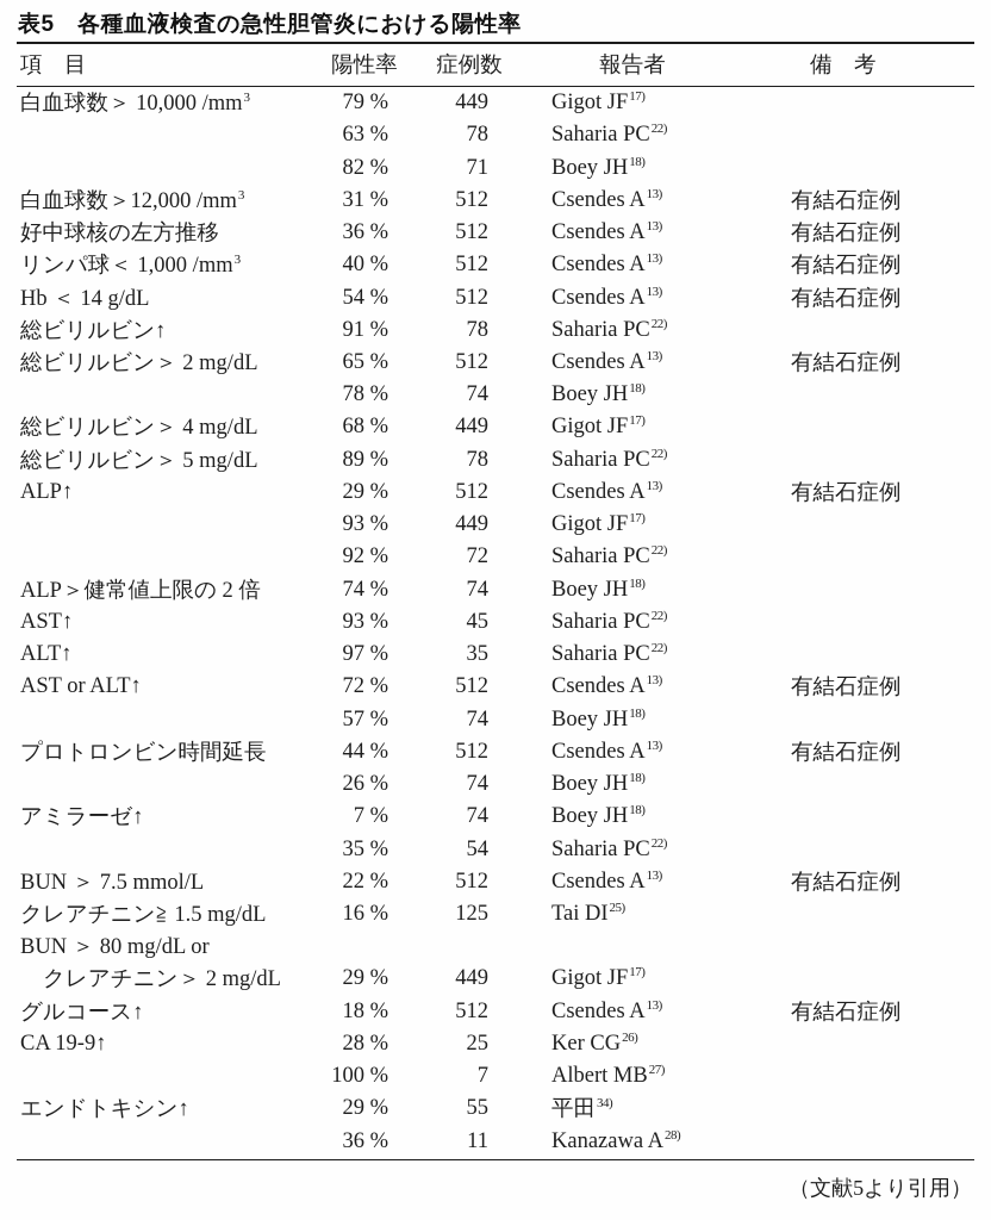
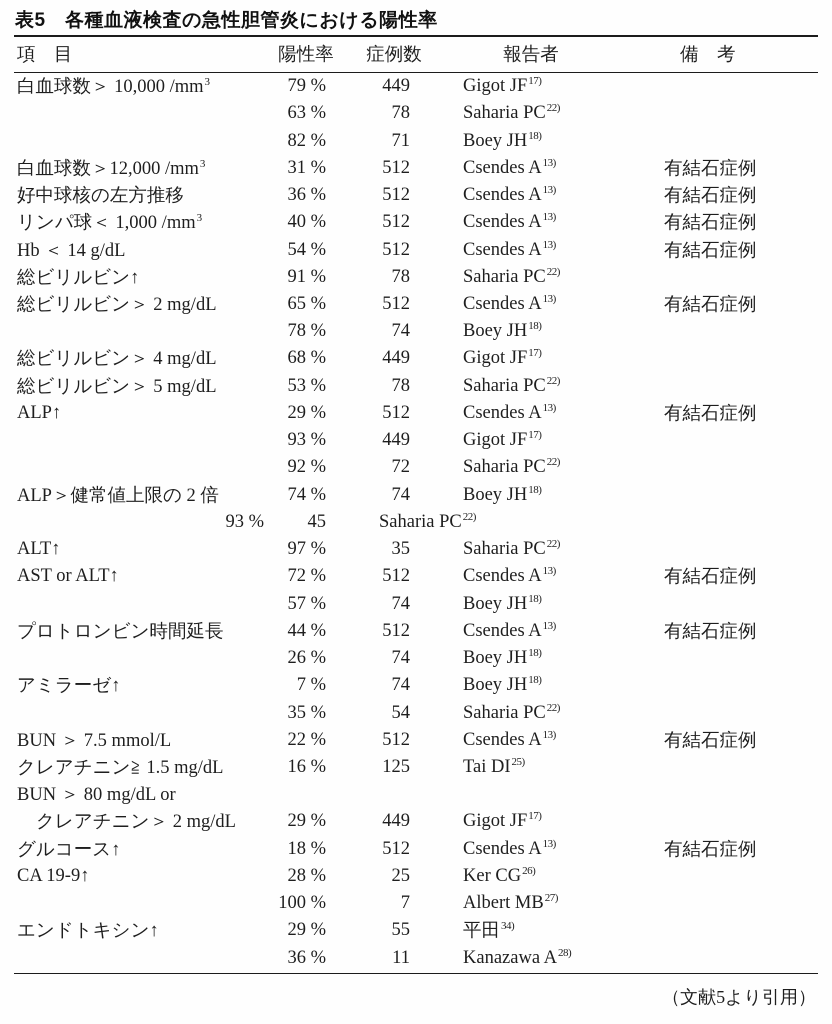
  表5 各種血液検査の急性胆管炎における陽性率
  項 目
  陽性率
  症例数
  報告者
  備 考
  白血球数＞ 10,000 /mm3
  79 %
  449
  Gigot JF17)
  63 %
  78
  Saharia PC22)
  82 %
  71
  Boey JH18)
  白血球数＞12,000 /mm3
  31 %
  512
  Csendes A13)
  有結石症例
  好中球核の左方推移
  36 %
  512
  Csendes A13)
  有結石症例
  リンパ球＜ 1,000 /mm3
  40 %
  512
  Csendes A13)
  有結石症例
  Hb ＜ 14 g/dL
  54 %
  512
  Csendes A13)
  有結石症例
  総ビリルビン↑
  91 %
  78
  Saharia PC22)
  総ビリルビン＞ 2 mg/dL
  65 %
  512
  Csendes A13)
  有結石症例
  78 %
  74
  Boey JH18)
  総ビリルビン＞ 4 mg/dL
  68 %
  449
  Gigot JF17)
  総ビリルビン＞ 5 mg/dL
- 89 %
+ 53 %
  78
  Saharia PC22)
  ALP↑
  29 %
  512
  Csendes A13)
  有結石症例
  93 %
  449
  Gigot JF17)
  92 %
  72
  Saharia PC22)
  ALP＞健常値上限の 2 倍
  74 %
  74
  Boey JH18)
- AST↑
  93 %
  45
  Saharia PC22)
  ALT↑
  97 %
  35
  Saharia PC22)
  AST or ALT↑
  72 %
  512
  Csendes A13)
  有結石症例
  57 %
  74
  Boey JH18)
  プロトロンビン時間延長
  44 %
  512
  Csendes A13)
  有結石症例
  26 %
  74
  Boey JH18)
  アミラーゼ↑
  7 %
  74
  Boey JH18)
  35 %
  54
  Saharia PC22)
  BUN ＞ 7.5 mmol/L
  22 %
  512
  Csendes A13)
  有結石症例
  クレアチニン≧ 1.5 mg/dL
  16 %
  125
  Tai DI25)
  BUN ＞ 80 mg/dL or
  クレアチニン＞ 2 mg/dL
  29 %
  449
  Gigot JF17)
  グルコース↑
  18 %
  512
  Csendes A13)
  有結石症例
  CA 19-9↑
  28 %
  25
  Ker CG26)
  100 %
  7
  Albert MB27)
  エンドトキシン↑
  29 %
  55
  平田34)
  36 %
  11
  Kanazawa A28)
  （文献5より引用）
